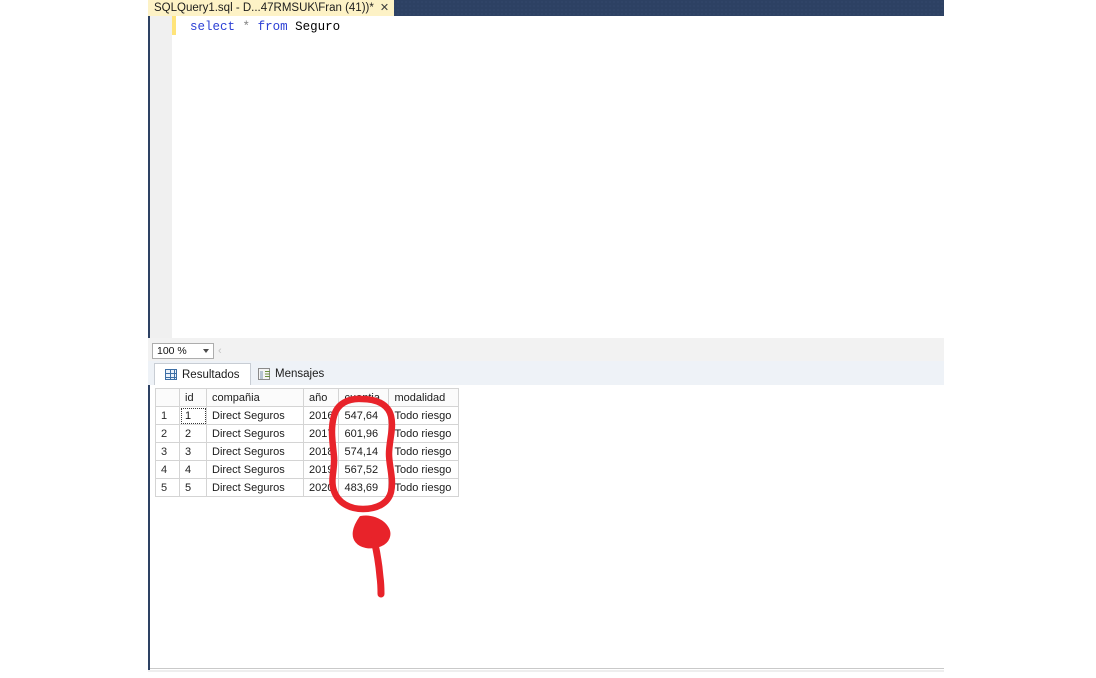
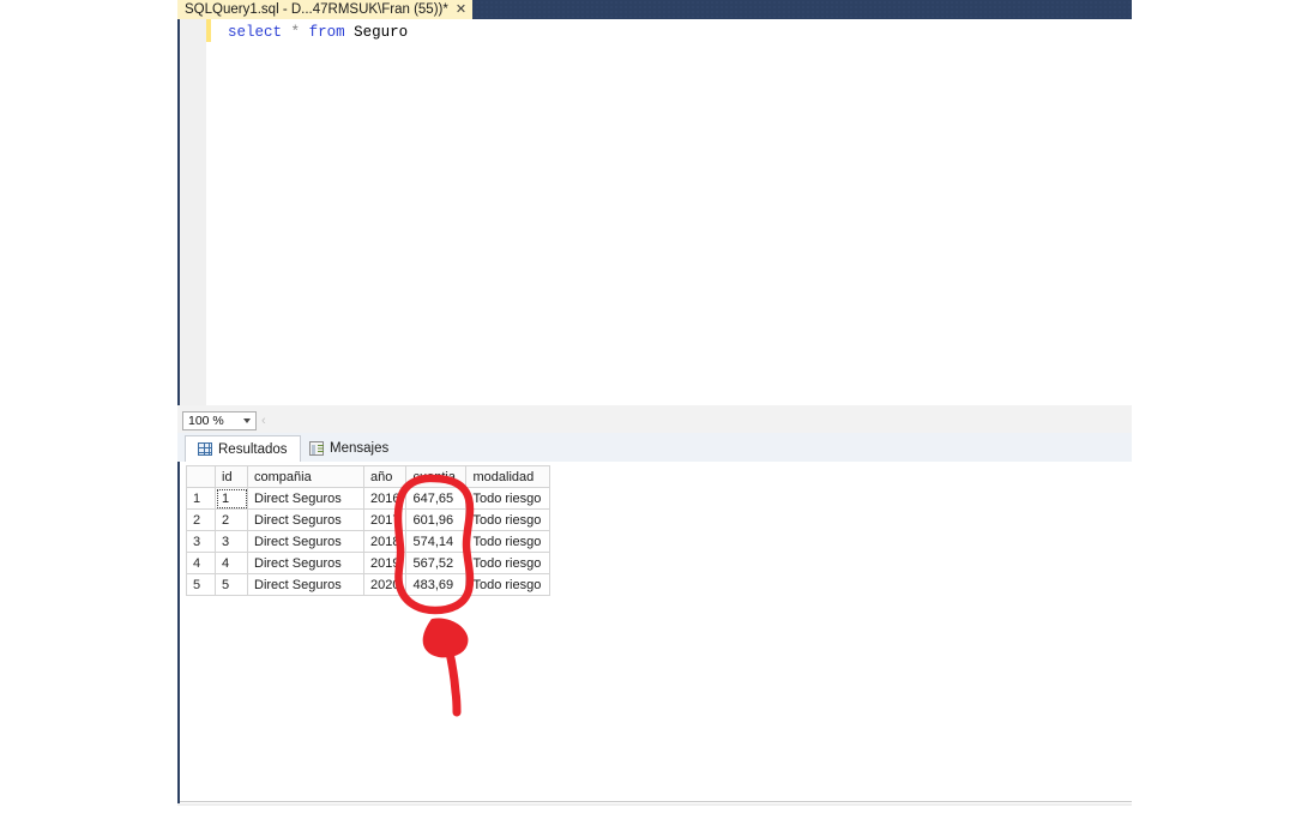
- SQLQuery1.sql - D...47RMSUK\Fran (41))*
+ SQLQuery1.sql - D...47RMSUK\Fran (55))*
  ✕
  select * from Seguro
  100 %
  ‹
  Resultados
  Mensajes
  	id	compañia	año	a	modalidad
- 1	1	Direct Seguros	2016	547,64	Todo riesgo
+ 1	1	Direct Seguros	2016	647,65	Todo riesgo
  2	2	Direct Seguros	201	601,96	Todo riesgo
  3	3	Direct Seguros	201	574,14	Todo riesgo
  4	4	Direct Seguros	201	567,52	Todo riesgo
  5	5	Direct Seguros	202	483,69	Todo riesgo
